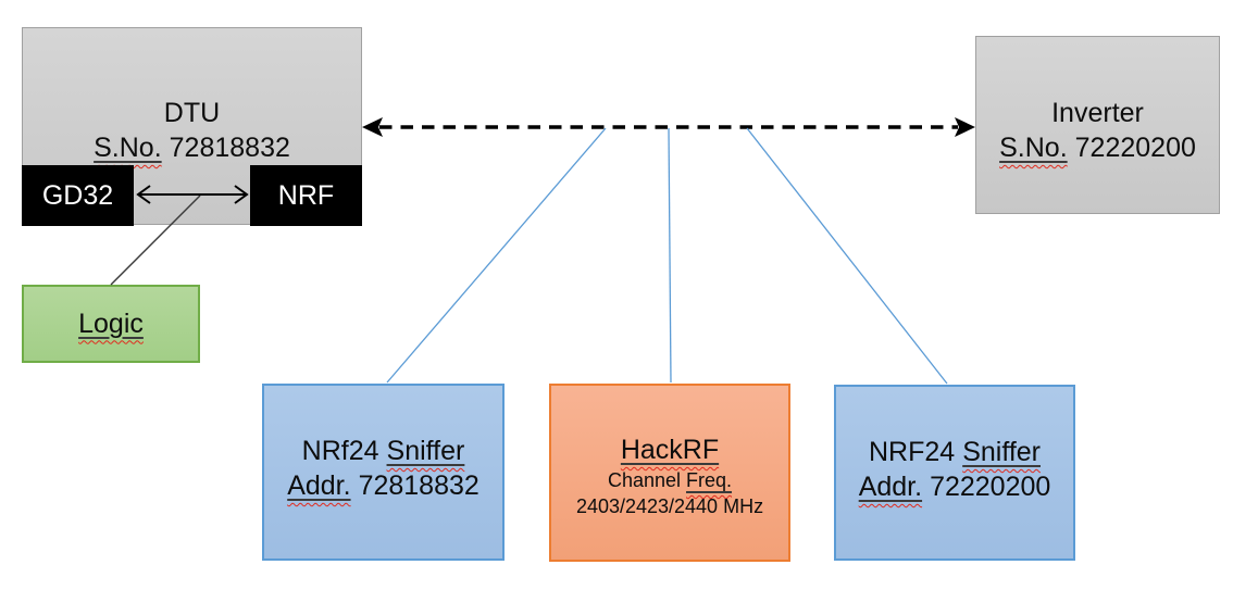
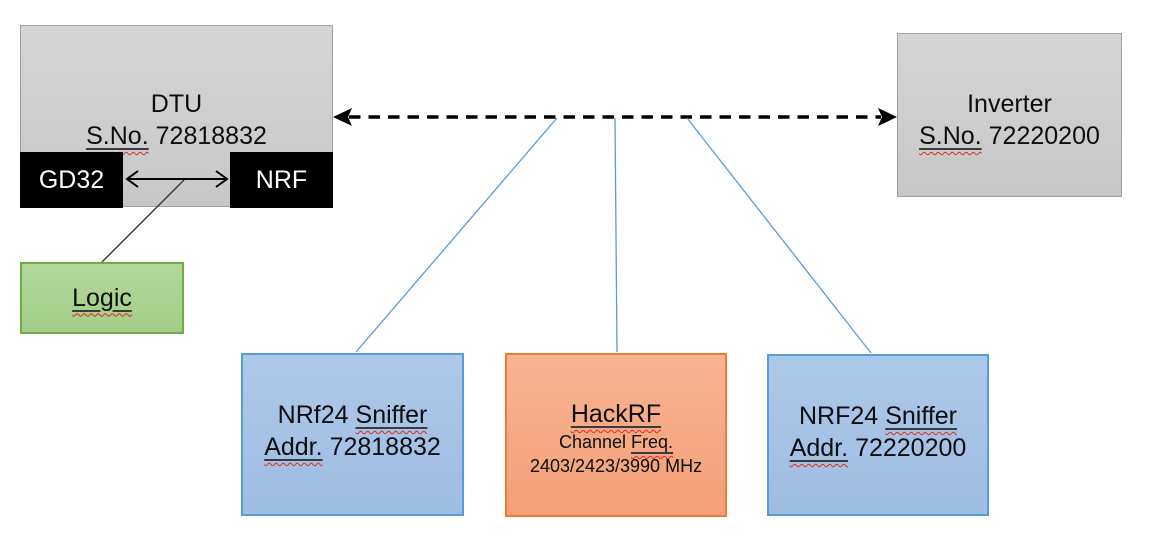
  DTU
  S.No.
  72818832
  GD32
  NRF
  Logic
  Inverter
  S.No.
  72220200
  NRf24
  Sniffer
  Addr.
  72818832
  HackRF
  Channel
  Freq.
- 2403/2423/2440 MHz
+ 2403/2423/3990 MHz
  NRF24
  Sniffer
  Addr.
  72220200
